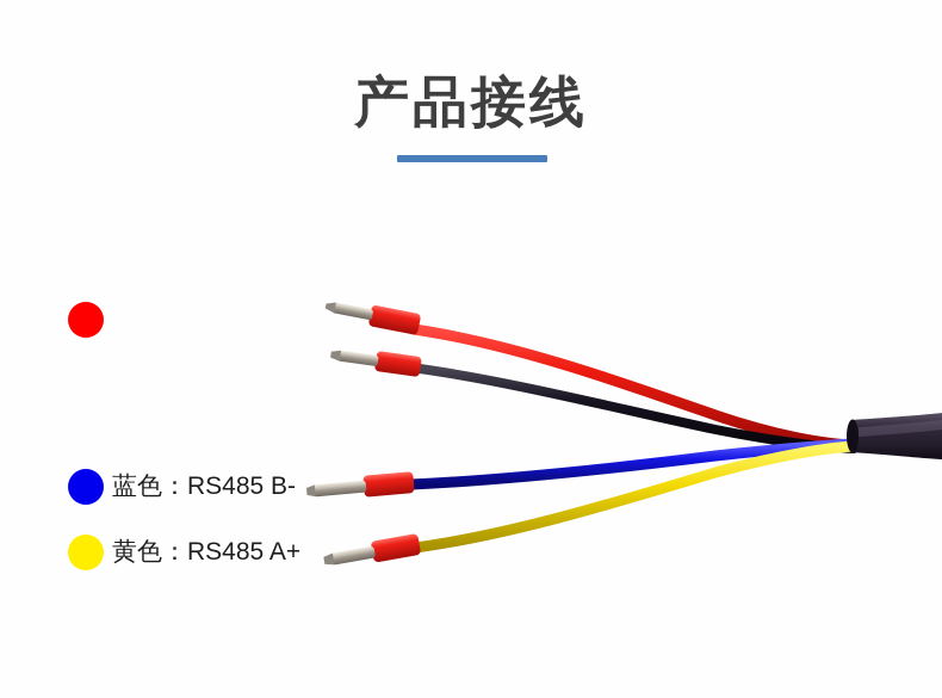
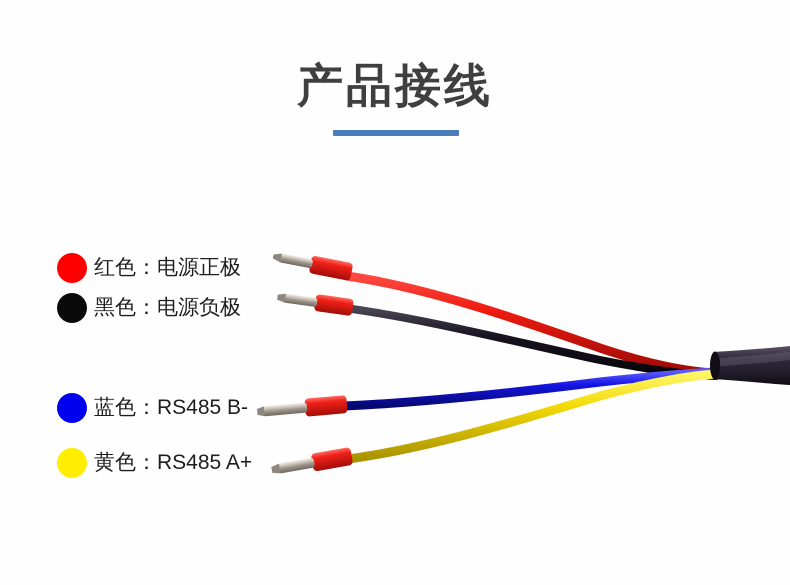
  产品接线
+ 红色：电源正极
+ 黑色：电源负极
  蓝色：RS485 B-
  黄色：RS485 A+
